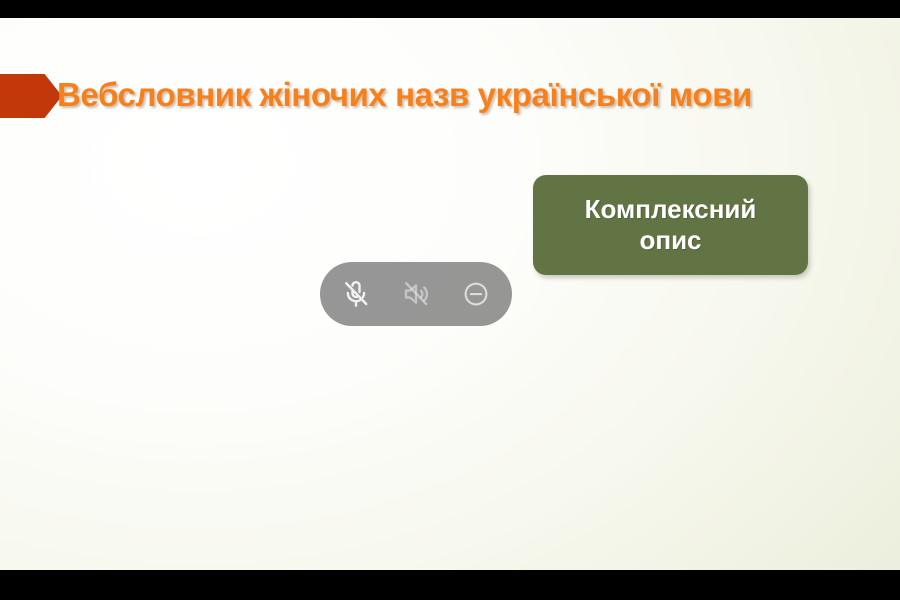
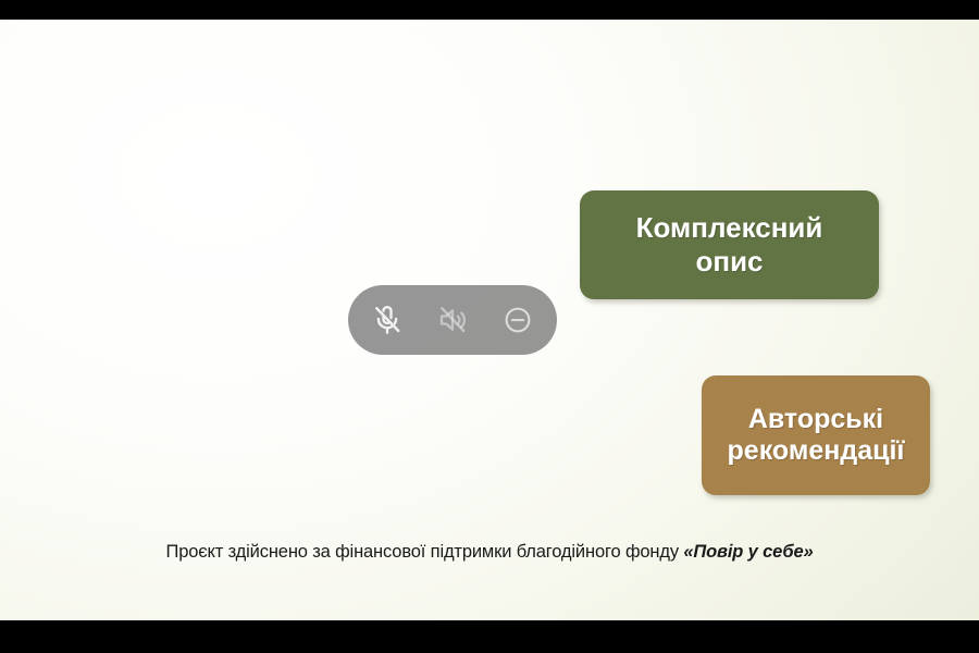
- Вебсловник жіночих назв української мови
  Комплексний
  опис
+ Авторські
+ рекомендації
+ Проєкт здійснено за фінансової підтримки благодійного фонду «Повір у себе»
